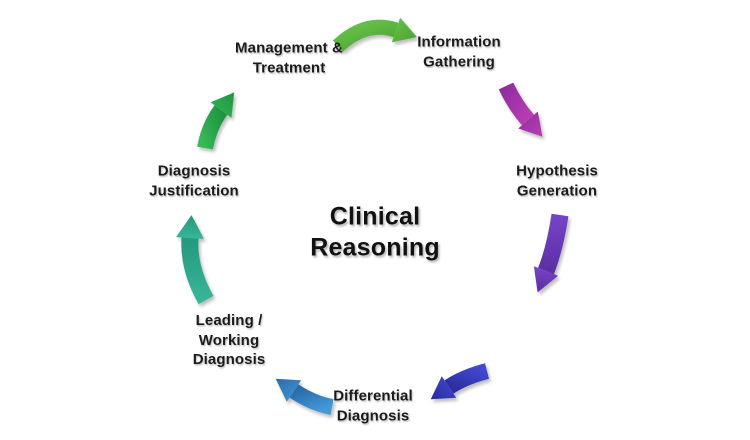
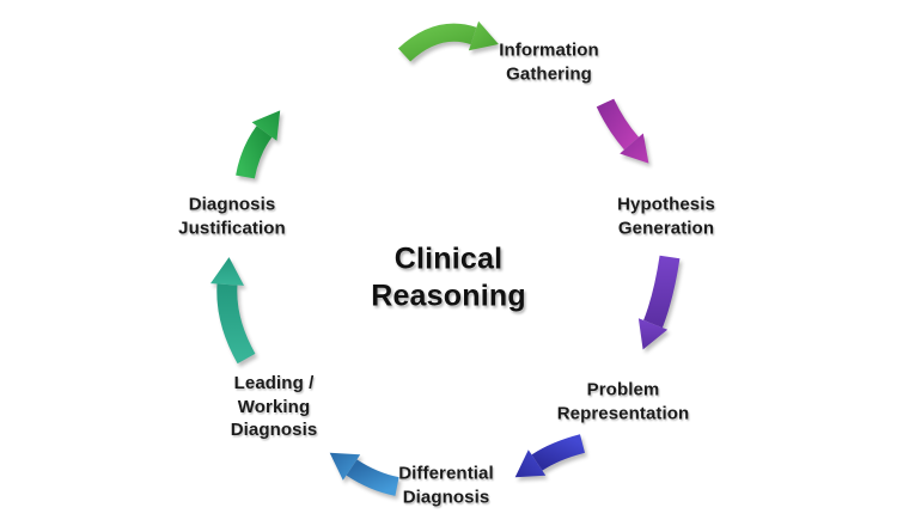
- Management &
- Treatment
  Information
  Gathering
  Hypothesis
  Generation
+ Problem
+ Representation
  Differential
  Diagnosis
  Leading /
  Working
  Diagnosis
  Diagnosis
  Justification
  Clinical
  Reasoning
